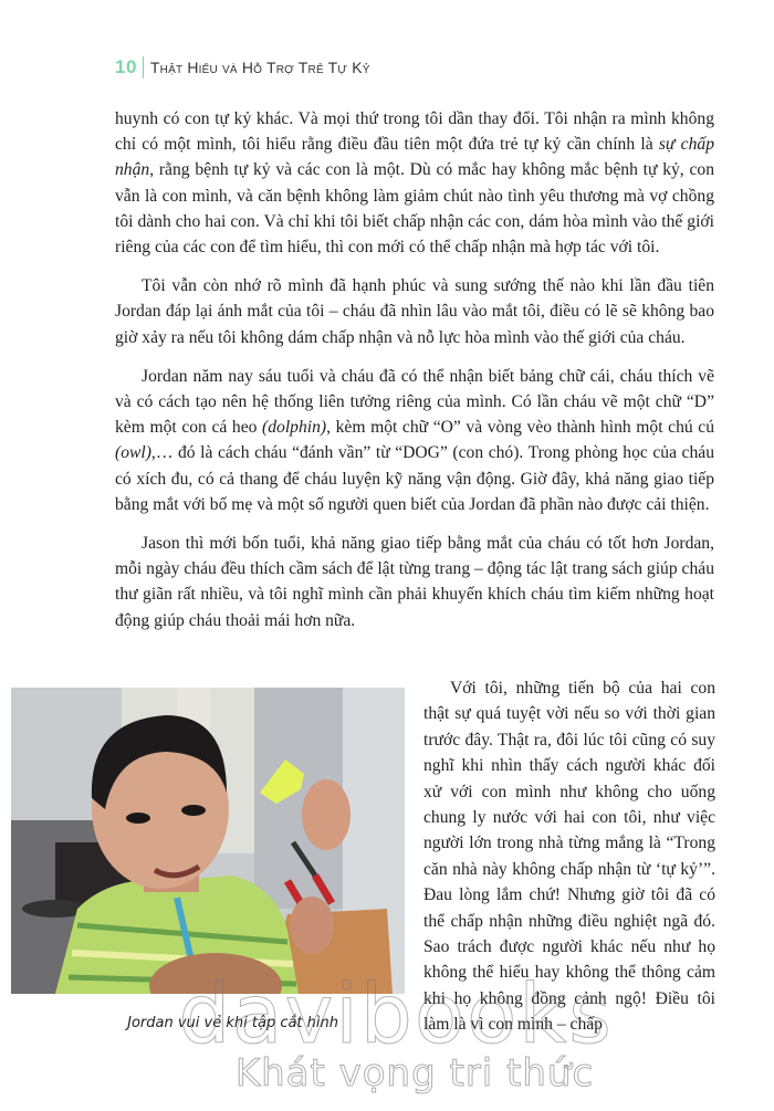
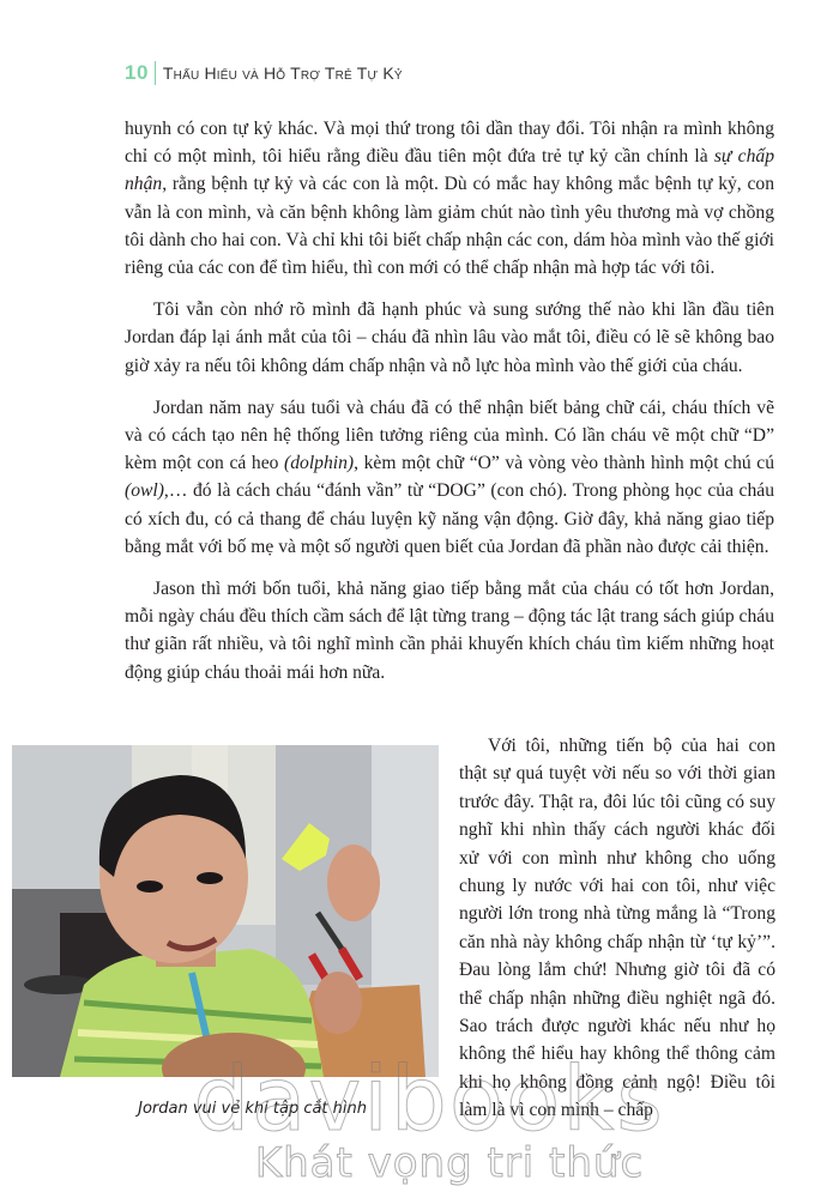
  10
- Thật Hiểu và Hỗ Trợ Trẻ Tự Kỷ
+ Thấu Hiểu và Hỗ Trợ Trẻ Tự Kỷ
  huynh có con tự kỷ khác. Và mọi thứ trong tôi dần thay đổi. Tôi nhận ra mình không chỉ có một mình, tôi hiểu rằng điều đầu tiên một đứa trẻ tự kỷ cần chính là sự chấp nhận, rằng bệnh tự kỷ và các con là một. Dù có mắc hay không mắc bệnh tự kỷ, con vẫn là con mình, và căn bệnh không làm giảm chút nào tình yêu thương mà vợ chồng tôi dành cho hai con. Và chỉ khi tôi biết chấp nhận các con, dám hòa mình vào thế giới riêng của các con để tìm hiểu, thì con mới có thể chấp nhận mà hợp tác với tôi.
  Tôi vẫn còn nhớ rõ mình đã hạnh phúc và sung sướng thế nào khi lần đầu tiên Jordan đáp lại ánh mắt của tôi – cháu đã nhìn lâu vào mắt tôi, điều có lẽ sẽ không bao giờ xảy ra nếu tôi không dám chấp nhận và nỗ lực hòa mình vào thế giới của cháu.
  Jordan năm nay sáu tuổi và cháu đã có thể nhận biết bảng chữ cái, cháu thích vẽ và có cách tạo nên hệ thống liên tưởng riêng của mình. Có lần cháu vẽ một chữ “D” kèm một con cá heo (dolphin), kèm một chữ “O” và vòng vèo thành hình một chú cú (owl),… đó là cách cháu “đánh vần” từ “DOG” (con chó). Trong phòng học của cháu có xích đu, có cả thang để cháu luyện kỹ năng vận động. Giờ đây, khả năng giao tiếp bằng mắt với bố mẹ và một số người quen biết của Jordan đã phần nào được cải thiện.
  Jason thì mới bốn tuổi, khả năng giao tiếp bằng mắt của cháu có tốt hơn Jordan, mỗi ngày cháu đều thích cầm sách để lật từng trang – động tác lật trang sách giúp cháu thư giãn rất nhiều, và tôi nghĩ mình cần phải khuyến khích cháu tìm kiếm những hoạt động giúp cháu thoải mái hơn nữa.
  Jordan vui vẻ khi tập cắt hình
  Với tôi, những tiến bộ của hai con thật sự quá tuyệt vời nếu so với thời gian trước đây. Thật ra, đôi lúc tôi cũng có suy nghĩ khi nhìn thấy cách người khác đối xử với con mình như không cho uống chung ly nước với hai con tôi, như việc người lớn trong nhà từng mắng là “Trong căn nhà này không chấp nhận từ ‘tự kỷ’”. Đau lòng lắm chứ! Nhưng giờ tôi đã có thể chấp nhận những điều nghiệt ngã đó. Sao trách được người khác nếu như họ không thể hiểu hay không thể thông cảm khi họ không đồng cảnh ngộ! Điều tôi làm là vì con mình – chấp
  davibooks
  Khát vọng tri thức
